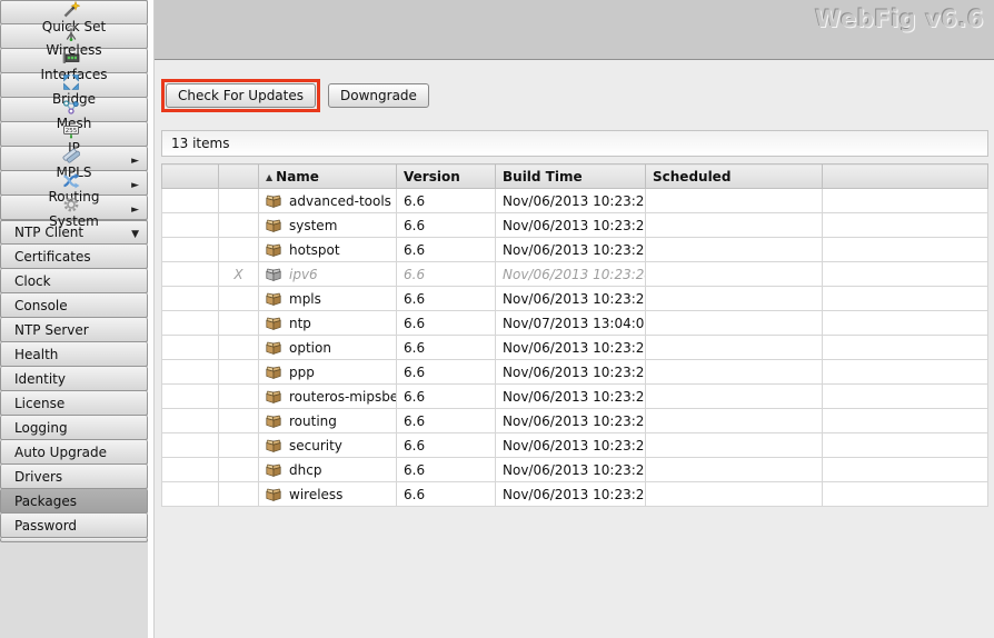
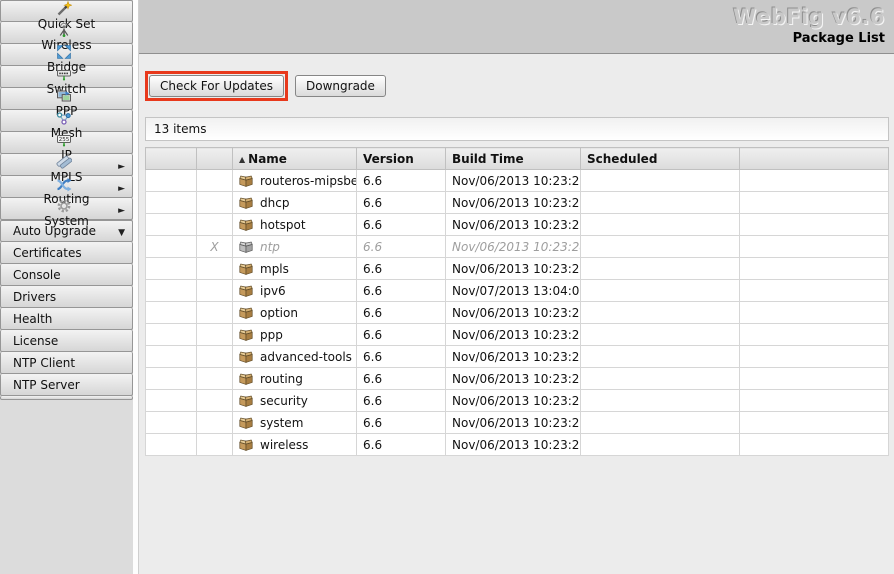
  Quik Set
  Wireless
- Interfaces
  Bridge
+ Switch
+ PPP
  Mesh
  IP
  ►
  MPLS
  ►
  Routing
  ►
  System
  ▼
- NTP Client
+ Auto Upgrade
  Certificates
- Clock
  Console
- NTP Server
+ Drivers
  Health
- Identity
  License
- Logging
- Auto Upgrade
+ NTP Client
- Drivers
+ NTP Server
- Packages
- Password
  WebFig v6.6
+ Package List
  Check For Updates
  Downgrade
  13 items
  		▲ Name	Version	Build Time	Scheduled
- 		advanced-tools	6.6	Nov/06/2013 10:23:2
+ 		routeros-mipsbe	6.6	Nov/06/2013 10:23:2
- 		system	6.6	Nov/06/2013 10:23:2
+ 		dhcp	6.6	Nov/06/2013 10:23:2
  		hotspot	6.6	Nov/06/2013 10:23:2
- 	X	ipv6	6.6	Nov/06/2013 10:23:2
+ 	X	ntp	6.6	Nov/06/2013 10:23:2
  		mpls	6.6	Nov/06/2013 10:23:2
- 		ntp	6.6	Nov/07/2013 13:04:0
+ 		ipv6	6.6	Nov/07/2013 13:04:0
  		option	6.6	Nov/06/2013 10:23:2
  		ppp	6.6	Nov/06/2013 10:23:2
- 		routeros-mipsbe	6.6	Nov/06/2013 10:23:2
+ 		advanced-tools	6.6	Nov/06/2013 10:23:2
  		routing	6.6	Nov/06/2013 10:23:2
  		security	6.6	Nov/06/2013 10:23:2
- 		dhcp	6.6	Nov/06/2013 10:23:2
+ 		system	6.6	Nov/06/2013 10:23:2
  		wireless	6.6	Nov/06/2013 10:23:2
